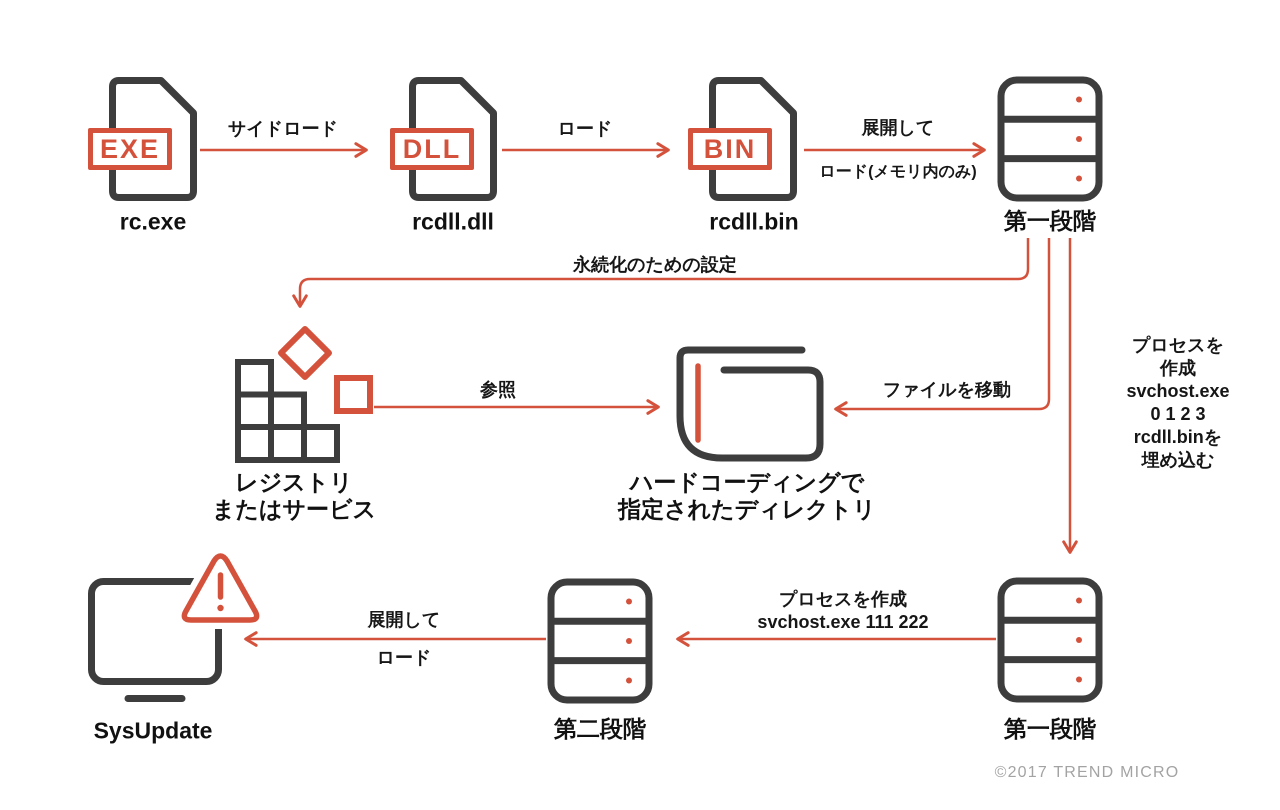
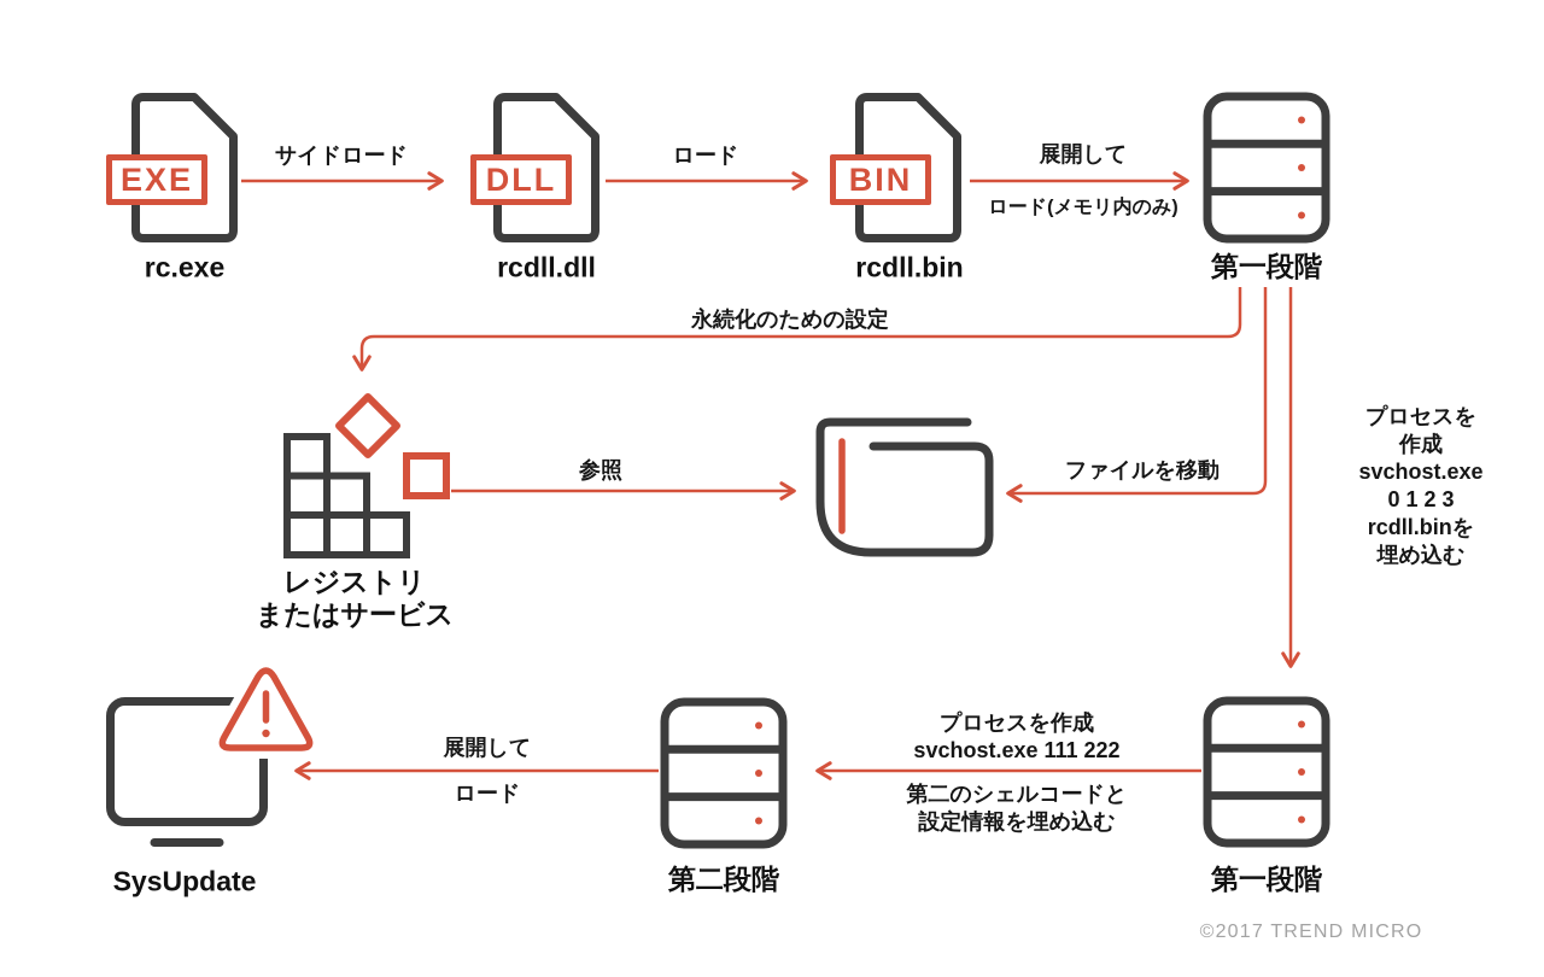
  EXE
  rc.exe
  DLL
  rcdll.dll
  BIN
  rcdll.bin
  第一段階
  レジストリ
  またはサービス
- ハードコーディングで
- 指定されたディレクトリ
  第一段階
  第二段階
  SysUpdate
  サイドロード
  ロード
  展開して
  ロード(メモリ内のみ)
  永続化のための設定
  参照
  ファイルを移動
  プロセスを作成
  svchost.exe 0 1 2 3
  rcdll.binを埋め込む
  プロセスを作成
  svchost.exe 111 222
+ 第二のシェルコードと
+ 設定情報を埋め込む
  展開して
  ロード
  ©2017 TREND MICRO
